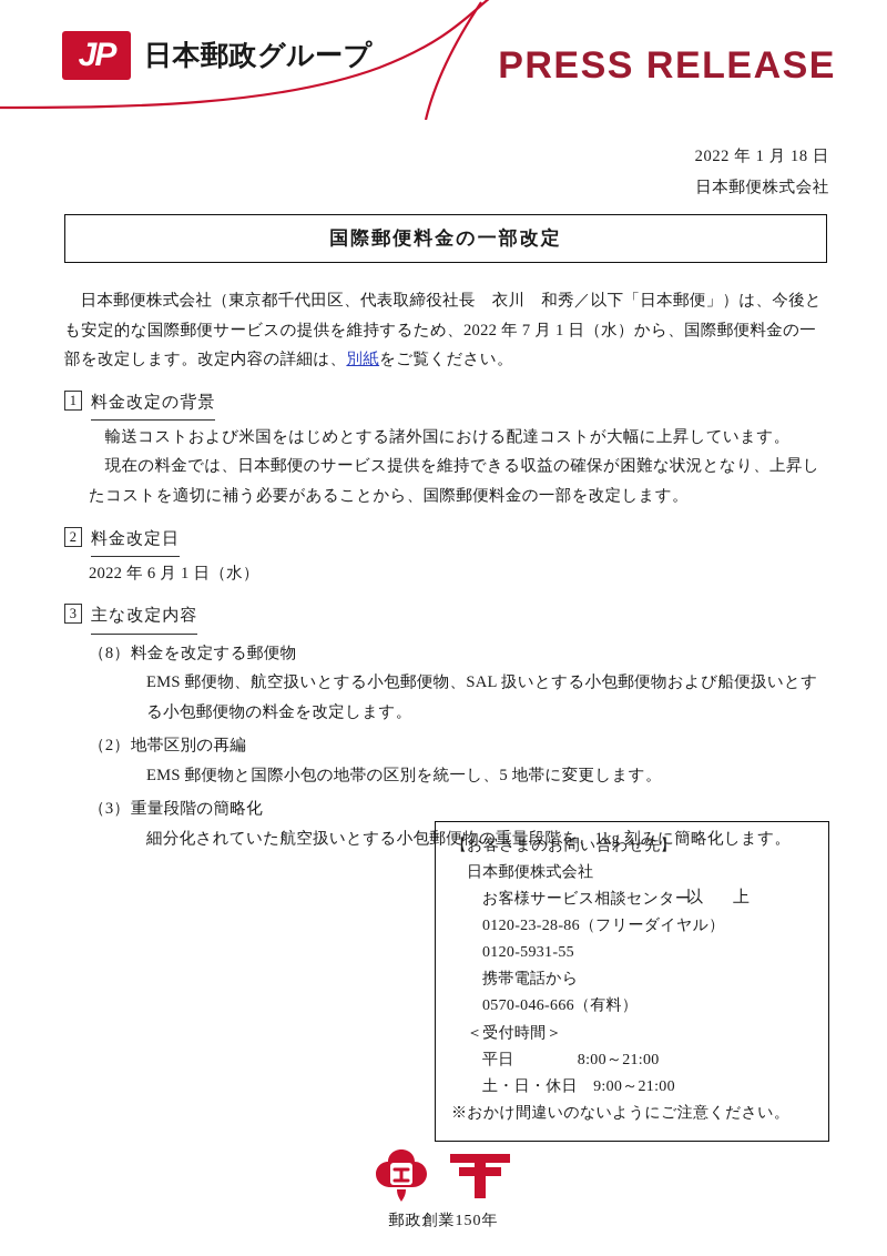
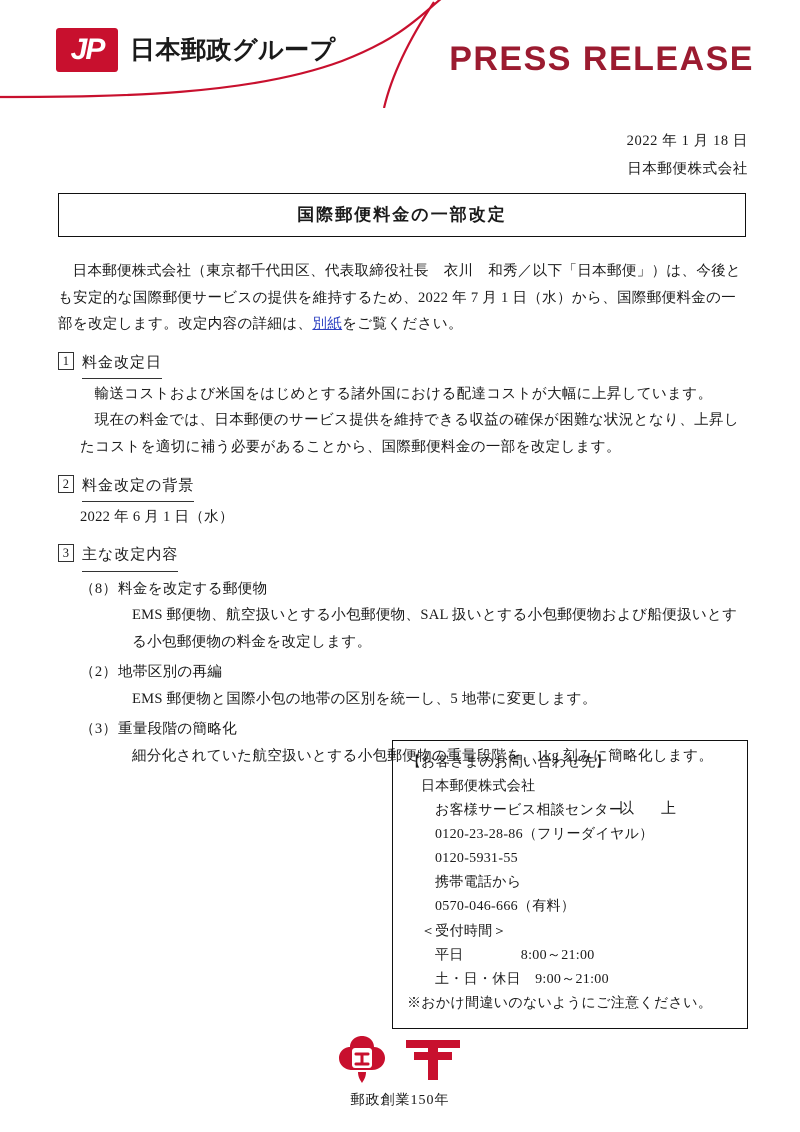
  JP
  日本郵政グループ
  PRESS RELEASE
  2022 年 1 月 18 日
  日本郵便株式会社
  国際郵便料金の一部改定
  日本郵便株式会社（東京都千代田区、代表取締役社長 衣川 和秀／以下「日本郵便」）は、今後とも安定的な国際郵便サービスの提供を維持するため、2022 年 7 月 1 日（水）から、国際郵便料金の一部を改定します。改定内容の詳細は、別紙をご覧ください。
  1
- 料金改定の背景
+ 料金改定日
  輸送コストおよび米国をはじめとする諸外国における配達コストが大幅に上昇しています。
  現在の料金では、日本郵便のサービス提供を維持できる収益の確保が困難な状況となり、上昇したコストを適切に補う必要があることから、国際郵便料金の一部を改定します。
  2
- 料金改定日
+ 料金改定の背景
  2022 年 6 月 1 日（水）
  3
  主な改定内容
  （8）料金を改定する郵便物
  EMS 郵便物、航空扱いとする小包郵便物、SAL 扱いとする小包郵便物および船便扱いとする小包郵便物の料金を改定します。
  （2）地帯区別の再編
  EMS 郵便物と国際小包の地帯の区別を統一し、5 地帯に変更します。
  （3）重量段階の簡略化
  細分化されていた航空扱いとする小包郵便物の重量段階を、1kg 刻みに簡略化します。
  以 上
  【お客さまのお問い合わせ先】
  日本郵便株式会社
  お客様サービス相談センター
  0120-23-28-86（フリーダイヤル）
  0120-5931-55
  携帯電話から
  0570-046-666（有料）
  ＜受付時間＞
  平日 8:00～21:00
  土・日・休日 9:00～21:00
  ※おかけ間違いのないようにご注意ください。
  郵政創業150年
